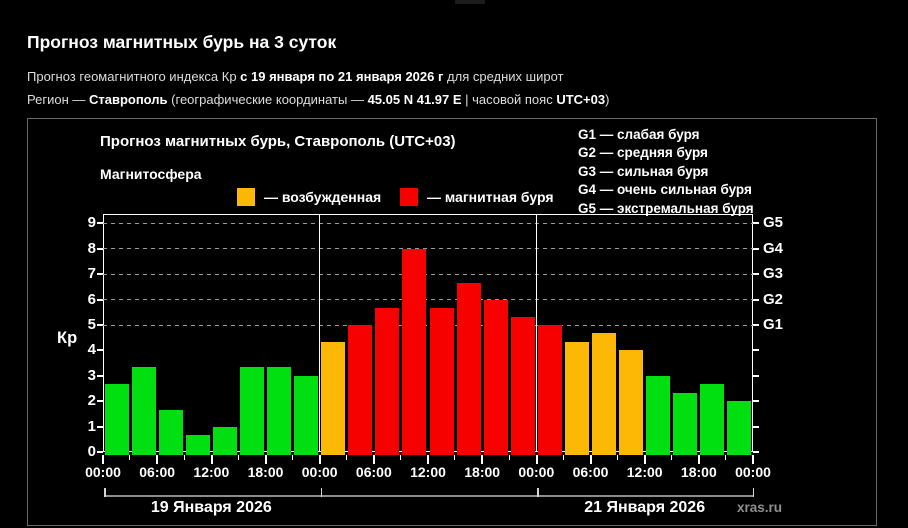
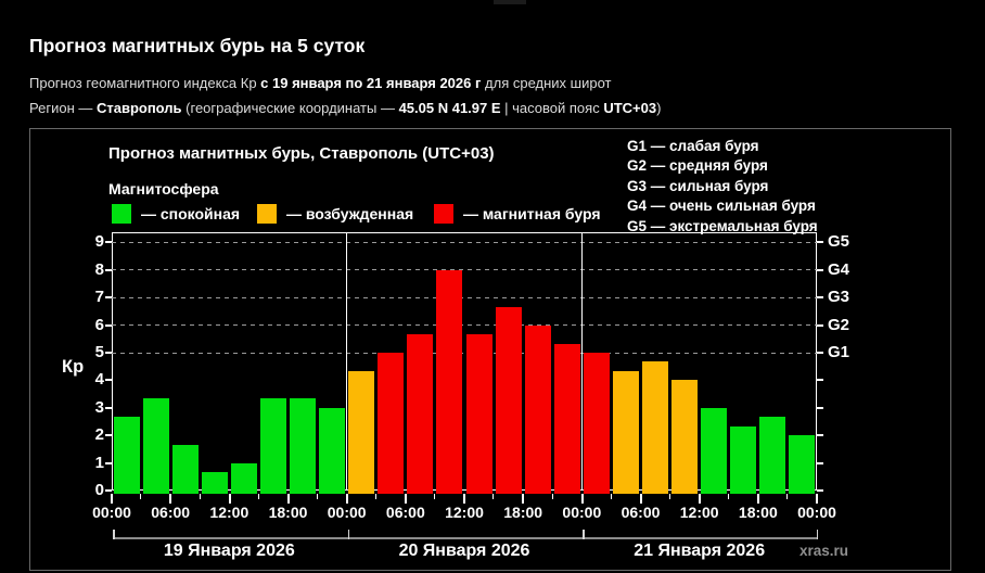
- Прогноз магнитных бурь на 3 суток
+ Прогноз магнитных бурь на 5 суток
  Прогноз геомагнитного индекса Кр с 19 января по 21 января 2026 г для средних широт
  Регион — Ставрополь (географические координаты — 45.05 N 41.97 E | часовой пояс UTC+03)
  Прогноз магнитных бурь, Ставрополь (UTC+03)
  Магнитосфера
+ — спокойная
  — возбужденная
  — магнитная буря
  G1 — слабая буря
  G2 — средняя буря
  G3 — сильная буря
  G4 — очень сильная буря
  G5 — экстремальная буря
  Кр
  xras.ru
  0
  1
  2
  3
  4
  5
  6
  7
  8
  9
  G1
  G2
  G3
  G4
  G5
  00:00
  06:00
  12:00
  18:00
  00:00
  06:00
  12:00
  18:00
  00:00
  06:00
  12:00
  18:00
  00:00
  19 Января 2026
+ 20 Января 2026
  21 Января 2026
